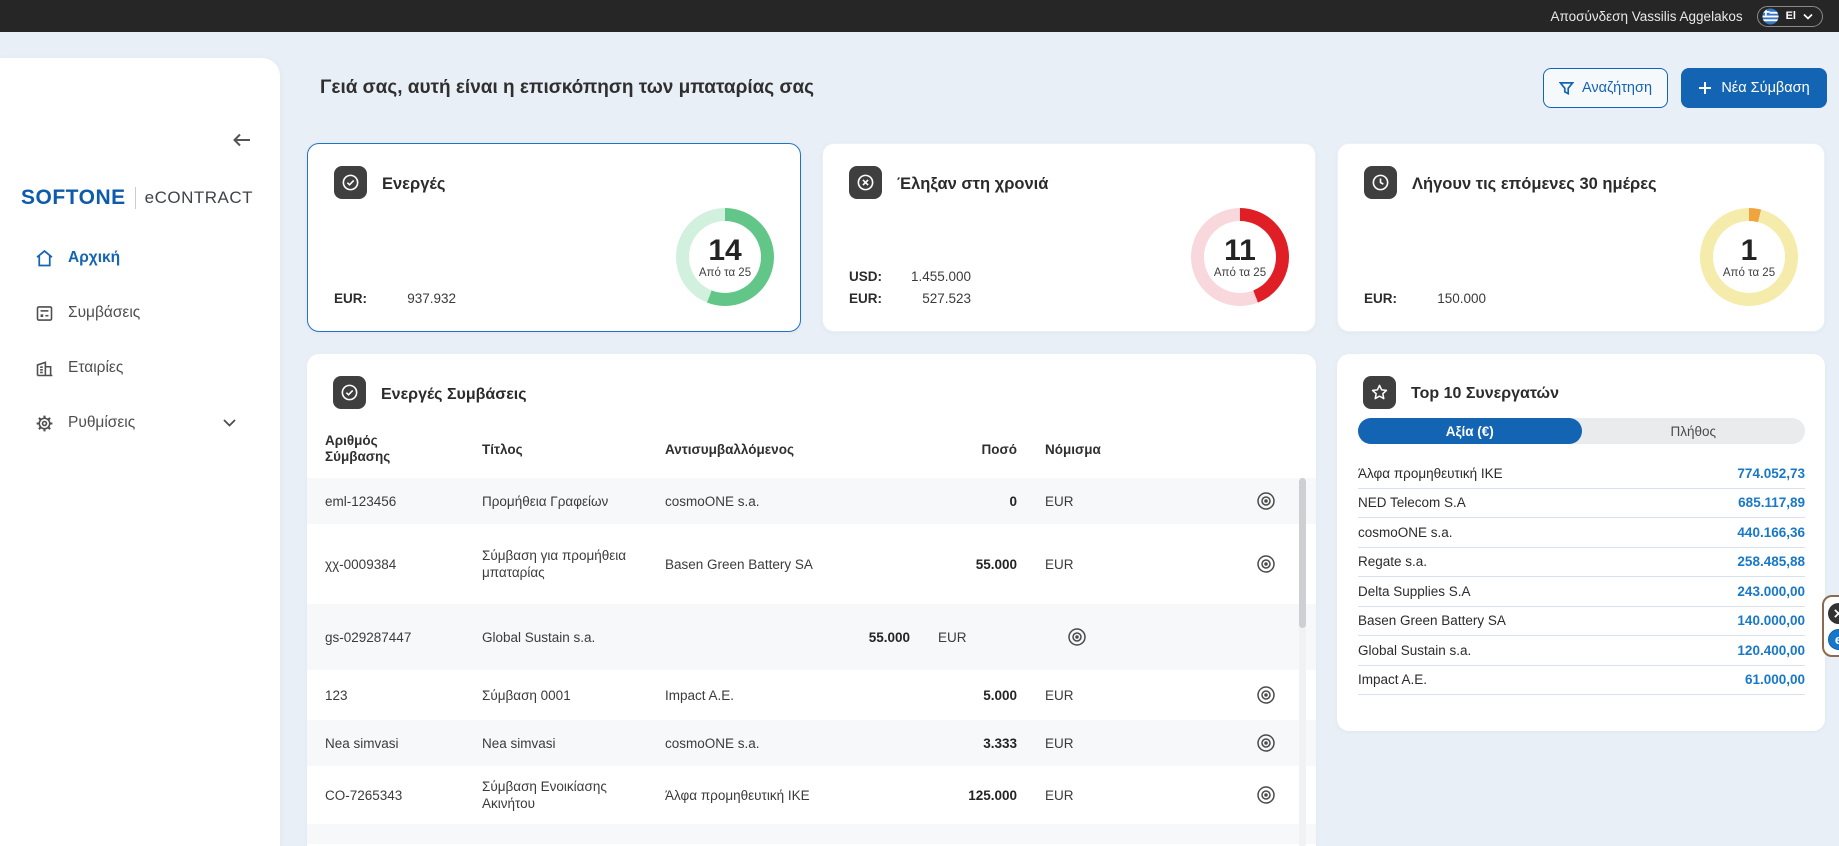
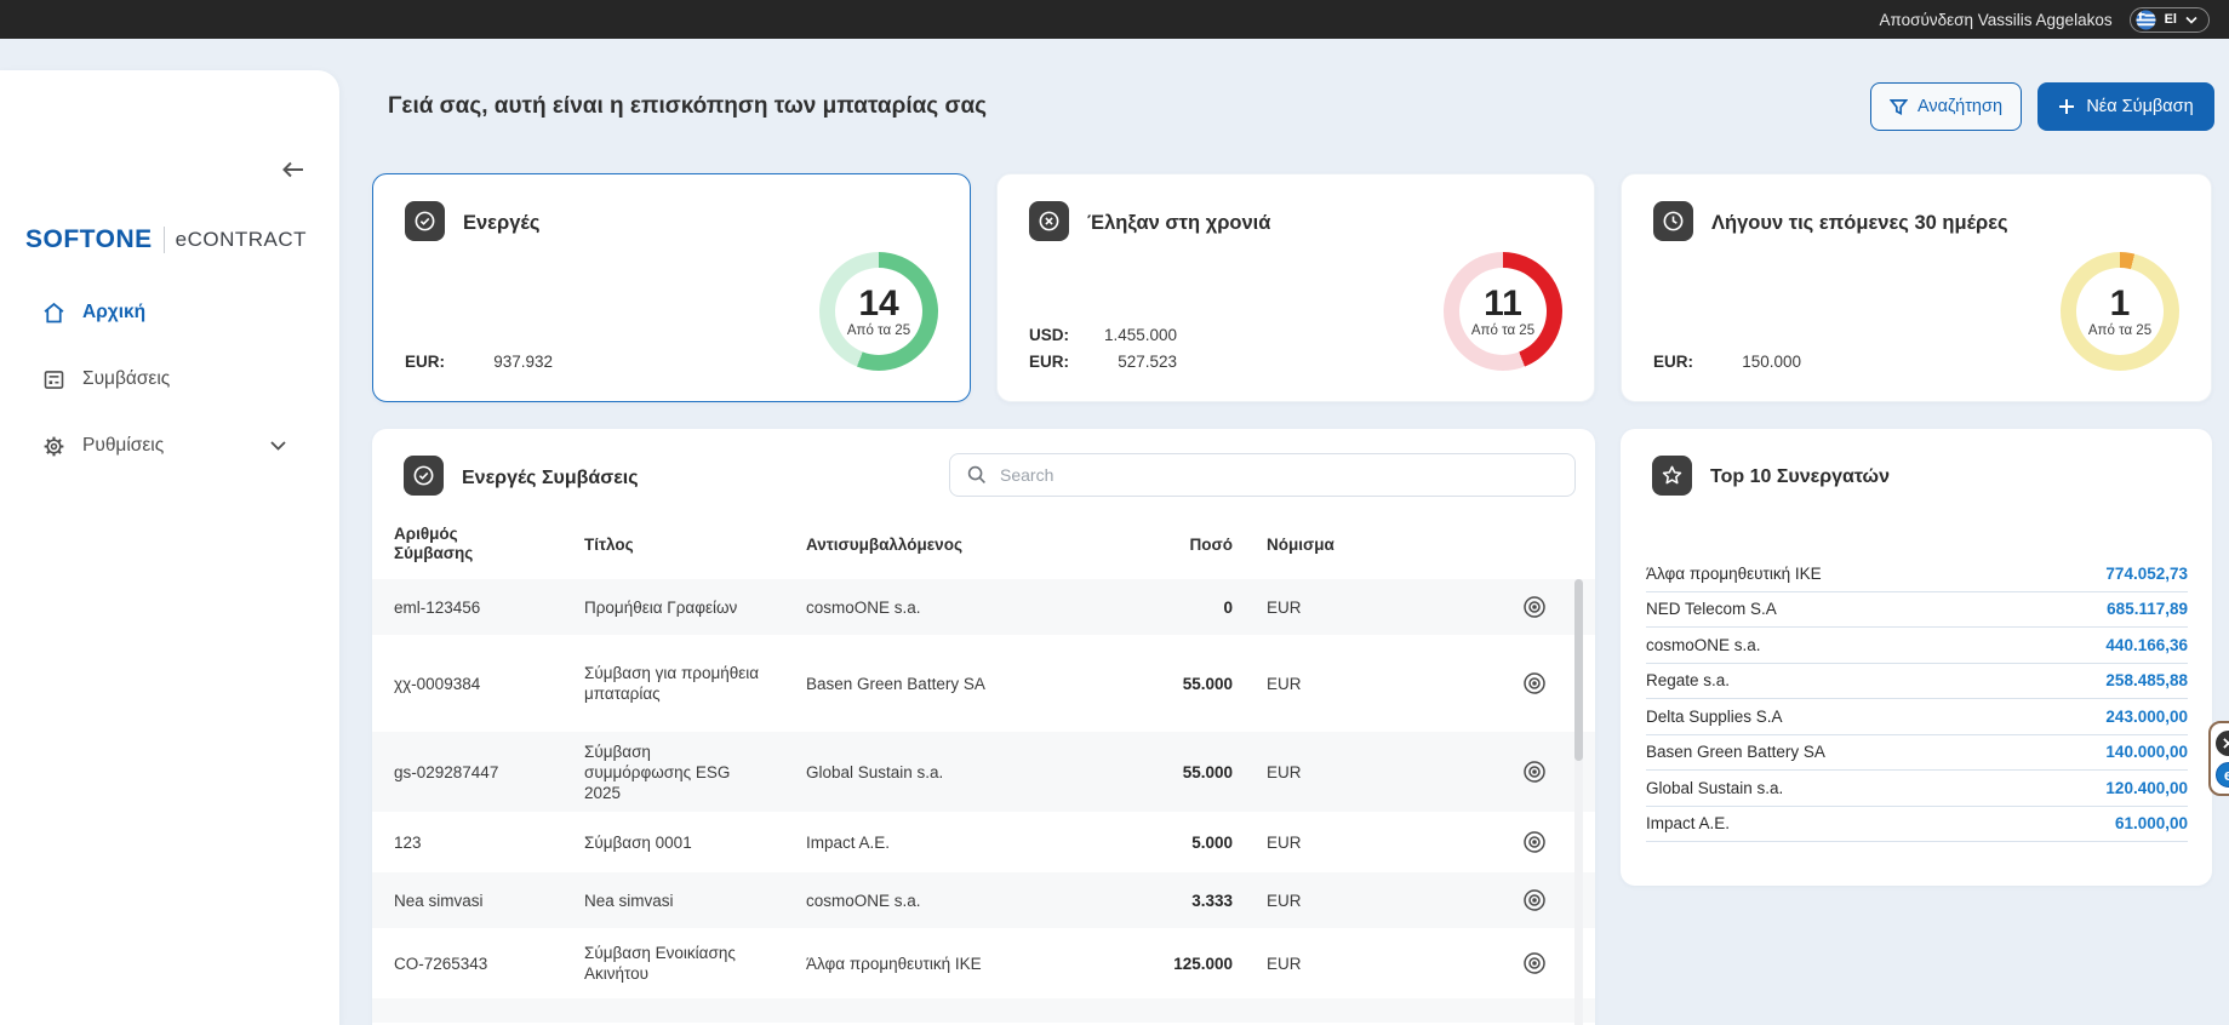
  Αποσύνδεση Vassilis Aggelakos
  El
  SOFTONE
  eCONTRACT
  Αρχική
  Συμβάσεις
- Εταιρίες
  Ρυθμίσεις
  Γειά σας, αυτή είναι η επισκόπηση των μπαταρίας σας
  Αναζήτηση
  Νέα Σύμβαση
  Ενεργές
  14
  Από τα 25
  EUR:
  937.932
  Έληξαν στη χρονιά
  11
  Από τα 25
  USD:
  1.455.000
  EUR:
  527.523
  Λήγουν τις επόμενες 30 ημέρες
  1
  Από τα 25
  EUR:
  150.000
  Ενεργές Συμβάσεις
+ Search
  Αριθμός Σύμβασης
  Τίτλος
  Αντισυμβαλλόμενος
  Ποσό
  Νόμισμα
  eml-123456
  Προμήθεια Γραφείων
  cosmoONE s.a.
  0
  EUR
  χχ-0009384
  Σύμβαση για προμήθεια μπαταρίας
  Basen Green Battery SA
  55.000
  EUR
  gs-029287447
+ Σύμβαση συμμόρφωσης ESG 2025
  Global Sustain s.a.
  55.000
  EUR
  123
  Σύμβαση 0001
  Impact A.E.
  5.000
  EUR
  Nea simvasi
  Nea simvasi
  cosmoONE s.a.
  3.333
  EUR
  CO-7265343
  Σύμβαση Ενοικίασης Ακινήτου
  Άλφα προμηθευτική ΙΚΕ
  125.000
  EUR
  Top 10 Συνεργατών
- Αξία (€)
- Πλήθος
  Άλφα προμηθευτική ΙΚΕ
  774.052,73
  NED Telecom S.A
  685.117,89
  cosmoONE s.a.
  440.166,36
  Regate s.a.
  258.485,88
  Delta Supplies S.A
  243.000,00
  Basen Green Battery SA
  140.000,00
  Global Sustain s.a.
  120.400,00
  Impact A.E.
  61.000,00
  e
